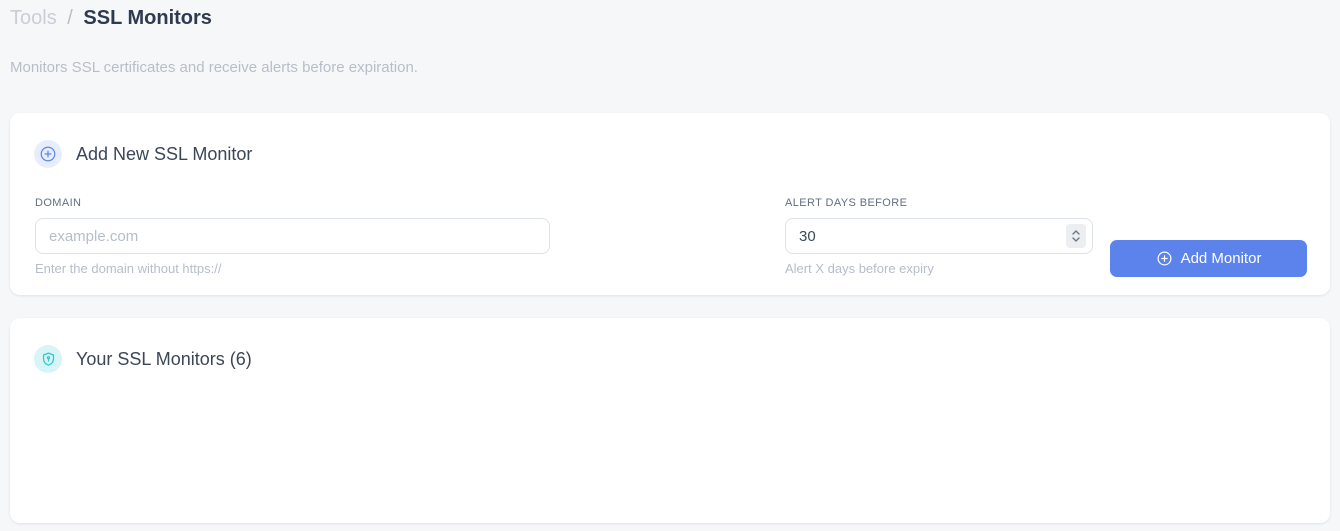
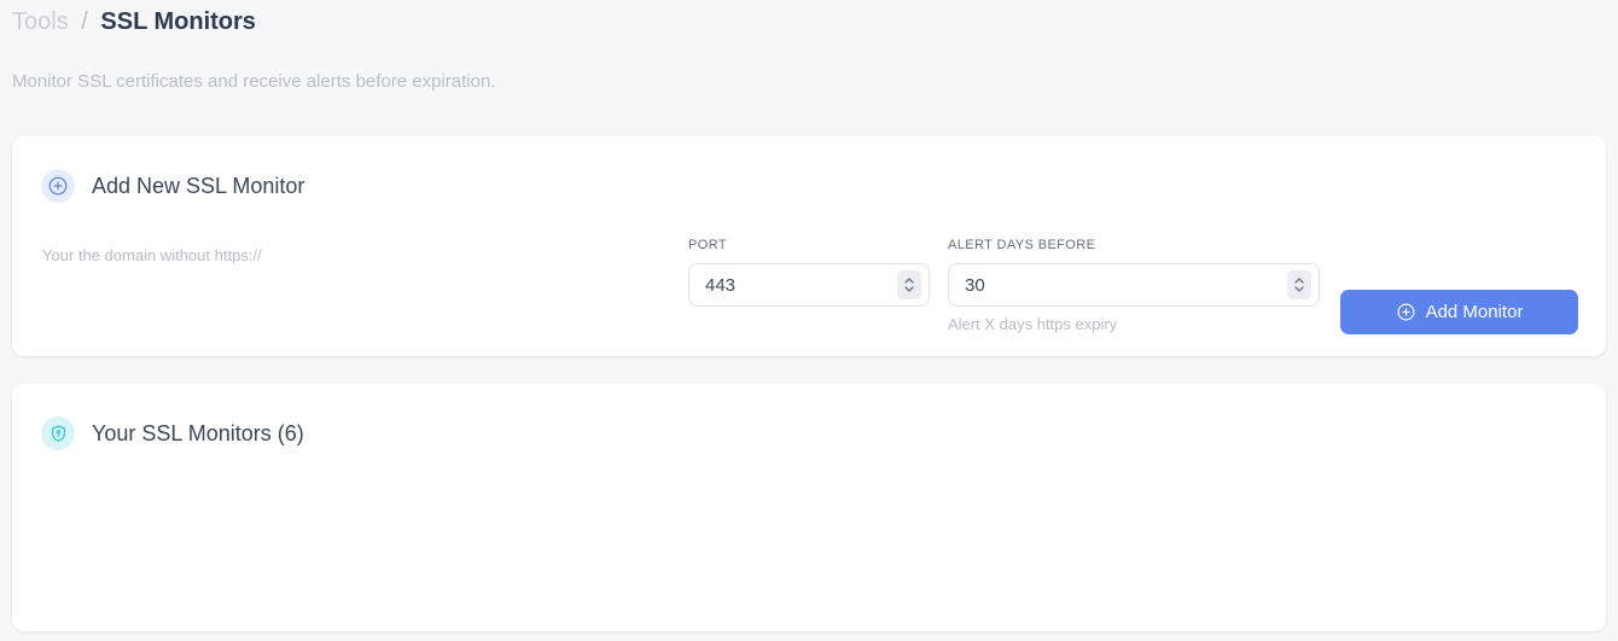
  Tools / SSL Monitors
- Monitors SSL certificates and receive alerts before expiration.
+ Monitor SSL certificates and receive alerts before expiration.
  Add New SSL Monitor
- DOMAIN
- example.com
- Enter the domain without https://
+ Your the domain without https://
+ PORT
+ 443
  ALERT DAYS BEFORE
  30
- Alert X days before expiry
+ Alert X days https expiry
  Add Monitor
  Your SSL Monitors (6)
